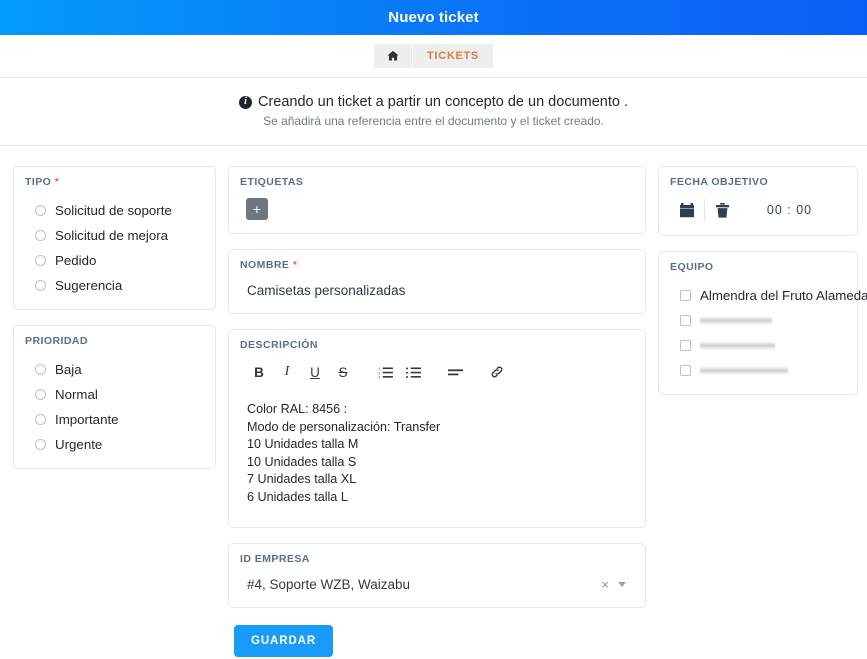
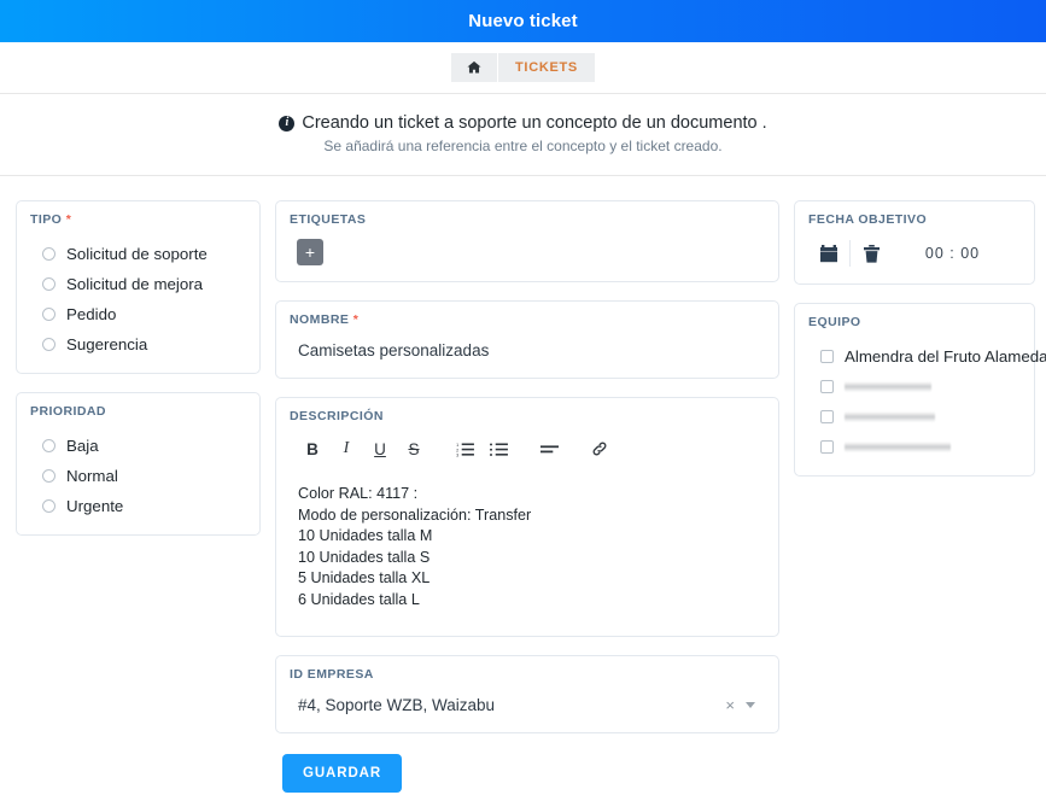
  Nuevo ticket
  TICKETS
  i
- Creando un ticket a partir un concepto de un documento .
+ Creando un ticket a soporte un concepto de un documento .
- Se añadirá una referencia entre el documento y el ticket creado.
+ Se añadirá una referencia entre el concepto y el ticket creado.
  TIPO *
  Solicitud de soporte
  Solicitud de mejora
  Pedido
  Sugerencia
  PRIORIDAD
  Baja
  Normal
- Importante
  Urgente
  ETIQUETAS
  +
  NOMBRE *
  Camisetas personalizadas
  DESCRIPCIÓN
  B
  I
  U
  S
- Color RAL: 8456 :
+ Color RAL: 4117 :
  Modo de personalización: Transfer
  10 Unidades talla M
  10 Unidades talla S
- 7 Unidades talla XL
+ 5 Unidades talla XL
  6 Unidades talla L
  ID EMPRESA
  #4, Soporte WZB, Waizabu
  ×
  GUARDAR
  FECHA OBJETIVO
  00 : 00
  EQUIPO
  Almendra del Fruto Alameda
